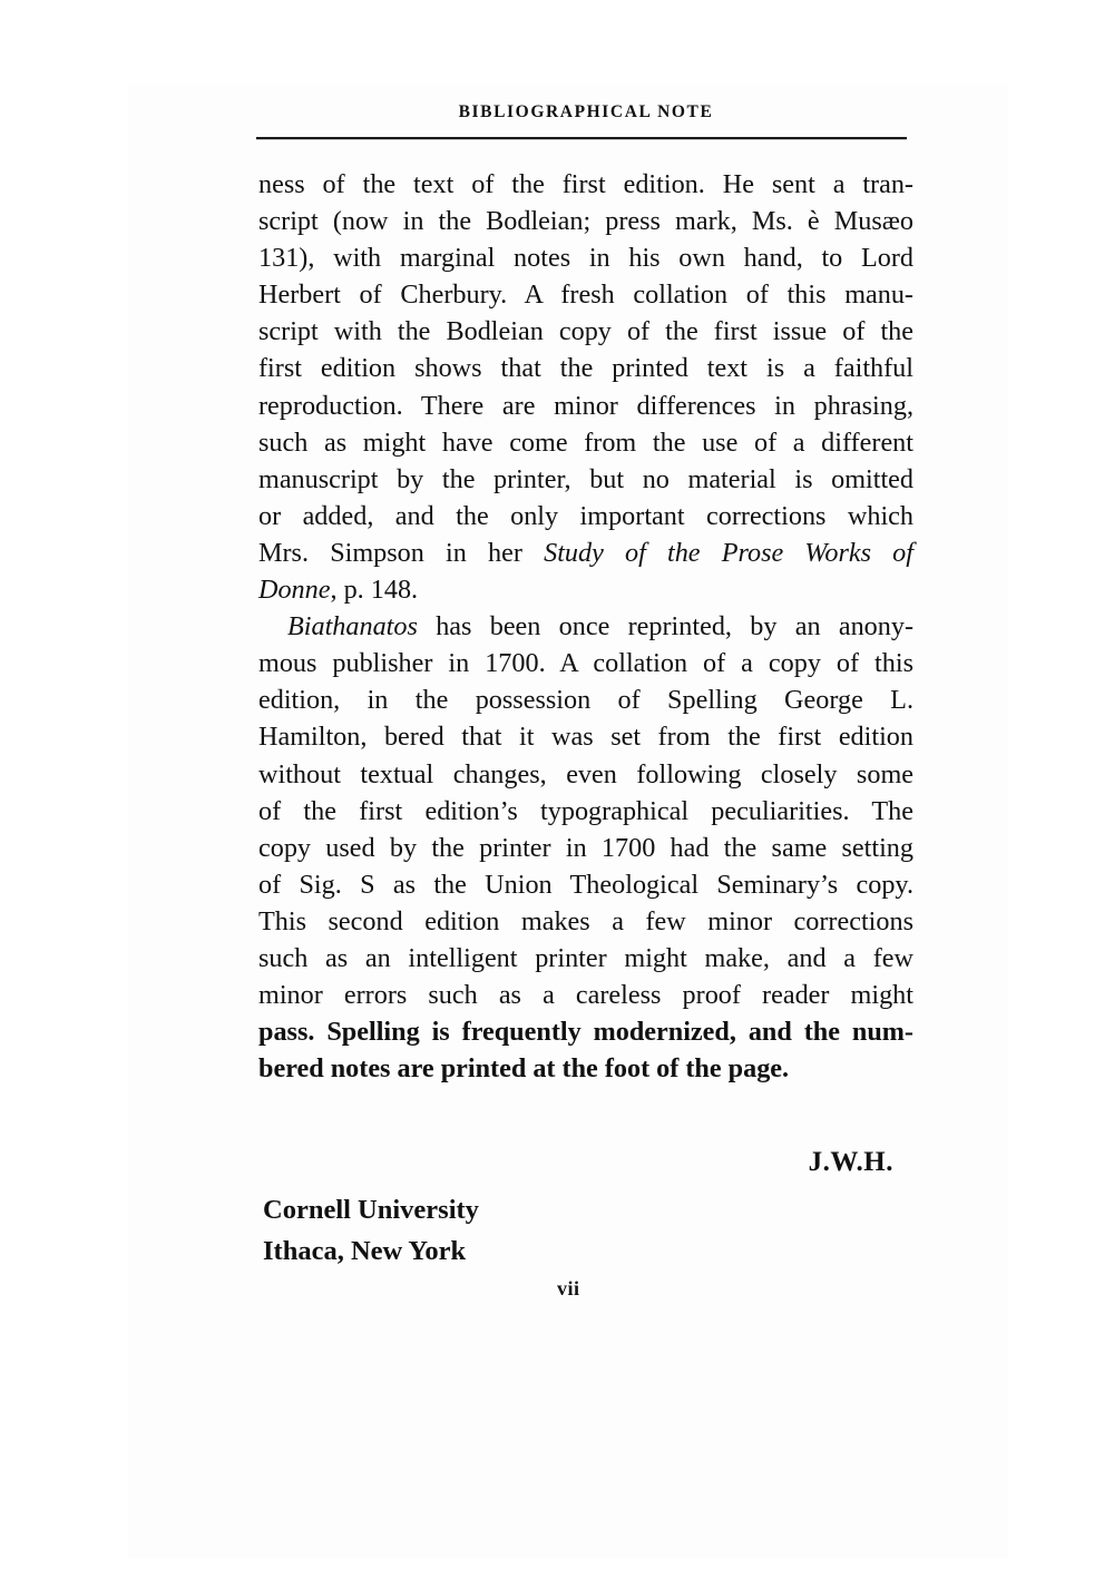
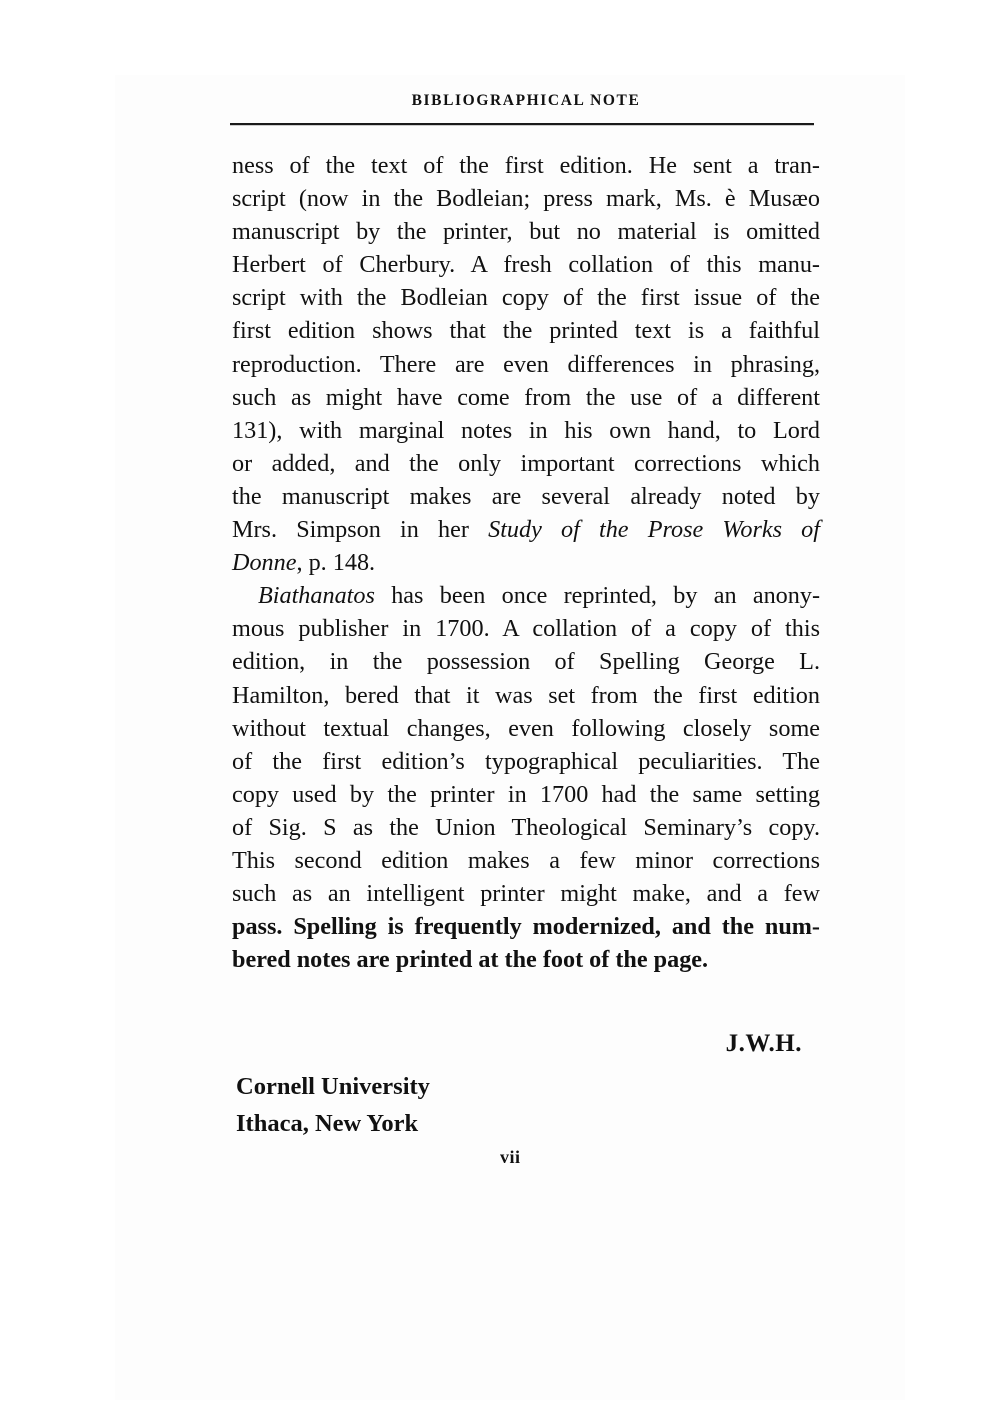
  BIBLIOGRAPHICAL NOTE
  ness of the text of the first edition. He sent a tran-
  script (now in the Bodleian; press mark, Ms. è Musæo
- 131), with marginal notes in his own hand, to Lord
+ manuscript by the printer, but no material is omitted
  Herbert of Cherbury. A fresh collation of this manu-
  script with the Bodleian copy of the first issue of the
  first edition shows that the printed text is a faithful
- reproduction. There are minor differences in phrasing,
+ reproduction. There are even differences in phrasing,
  such as might have come from the use of a different
- manuscript by the printer, but no material is omitted
+ 131), with marginal notes in his own hand, to Lord
  or added, and the only important corrections which
+ the manuscript makes are several already noted by
  Mrs. Simpson in her Study of the Prose Works of
  Donne, p. 148.
  Biathanatos has been once reprinted, by an anony-
  mous publisher in 1700. A collation of a copy of this
  edition, in the possession of Spelling George L.
  Hamilton, bered that it was set from the first edition
  without textual changes, even following closely some
  of the first edition’s typographical peculiarities. The
  copy used by the printer in 1700 had the same setting
  of Sig. S as the Union Theological Seminary’s copy.
  This second edition makes a few minor corrections
  such as an intelligent printer might make, and a few
- minor errors such as a careless proof reader might
  pass. Spelling is frequently modernized, and the num-
  bered notes are printed at the foot of the page.
  J.W.H.
  Cornell University
  Ithaca, New York
  vii
